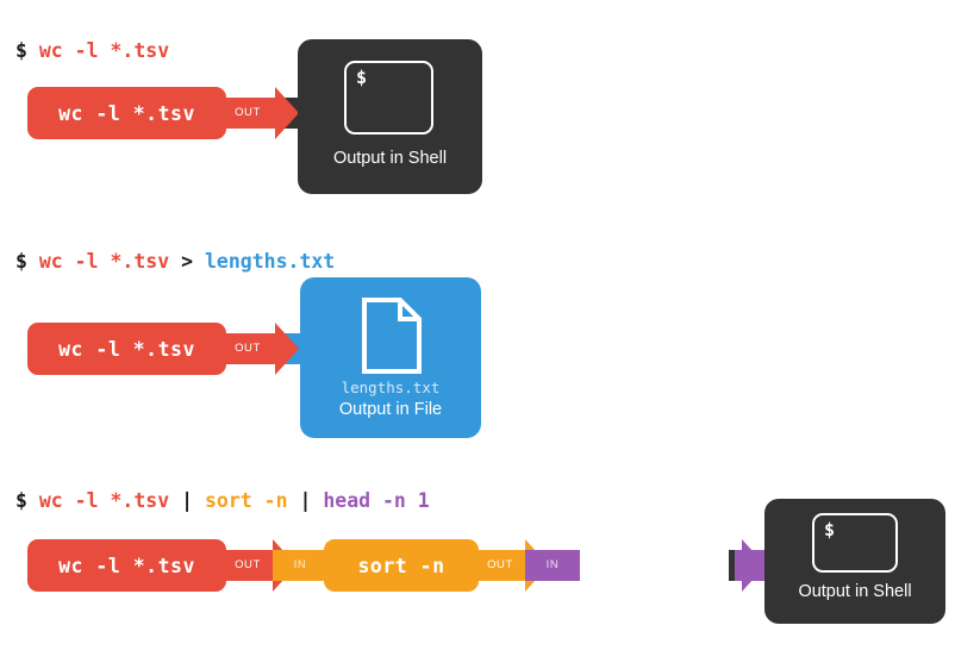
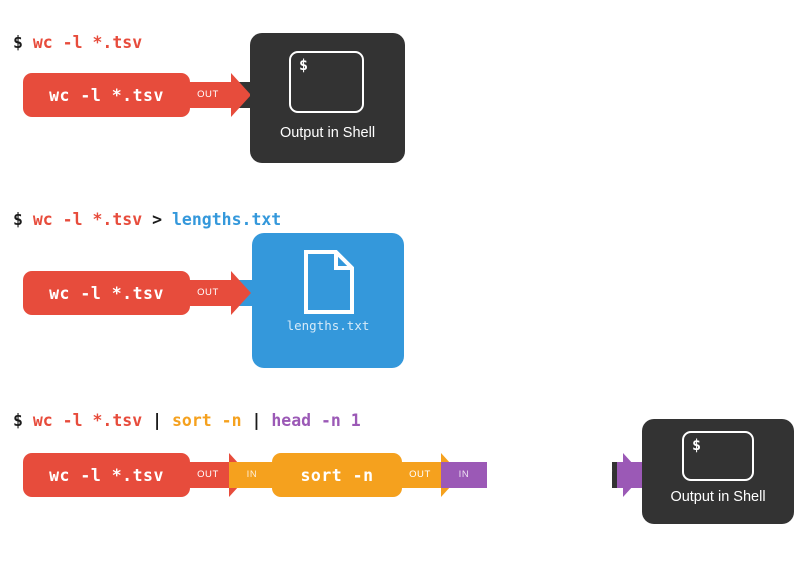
  $ wc -l *.tsv
  wc -l *.tsv
  OUT
  $
  Output in Shell
  $ wc -l *.tsv > lengths.txt
  wc -l *.tsv
  OUT
  lengths.txt
- Output in File
  $ wc -l *.tsv | sort -n | head -n 1
  wc -l *.tsv
  OUT
  IN
  sort -n
  OUT
  IN
  OUT
  $
  Output in Shell
